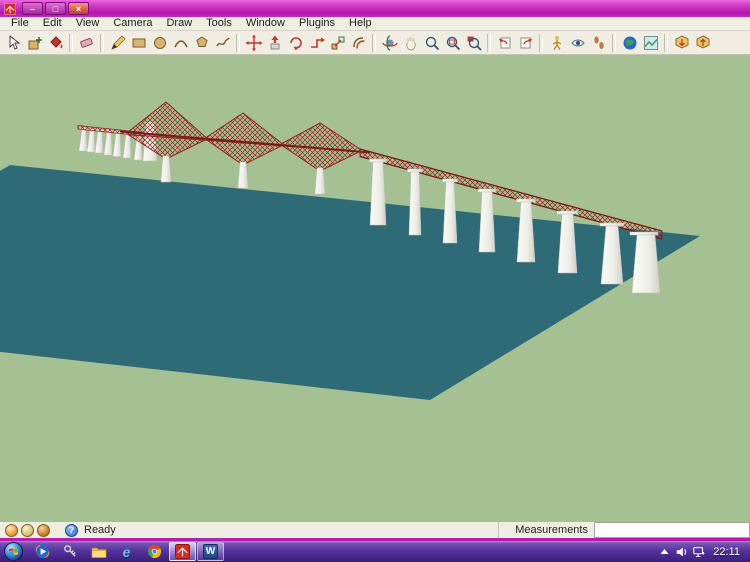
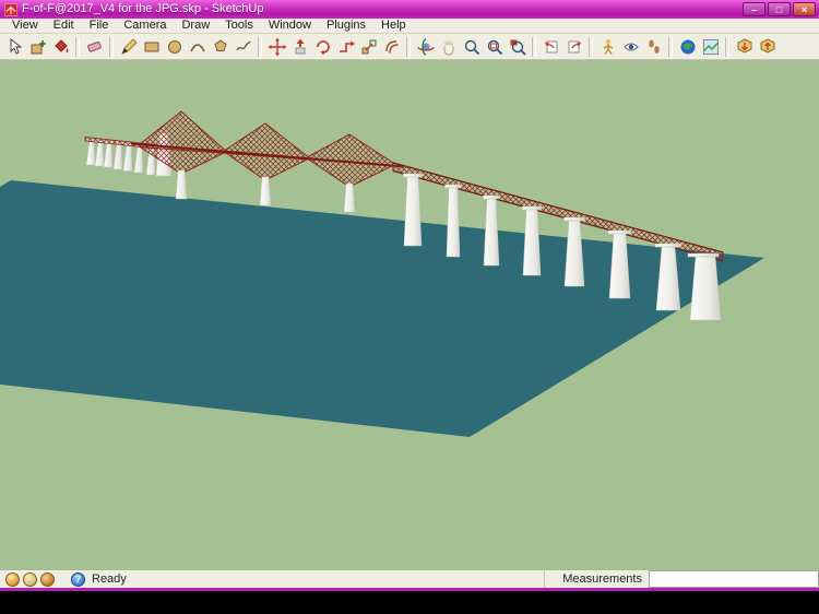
+ F-of-F@2017_V4 for the JPG.skp - SketchUp
  –
  □
  ×
- File
+ View
  Edit
- View
+ File
  Camera
  Draw
  Tools
  Window
  Plugins
  Help
  ?
  Ready
  Measurements
- e
- W
- 22:11
